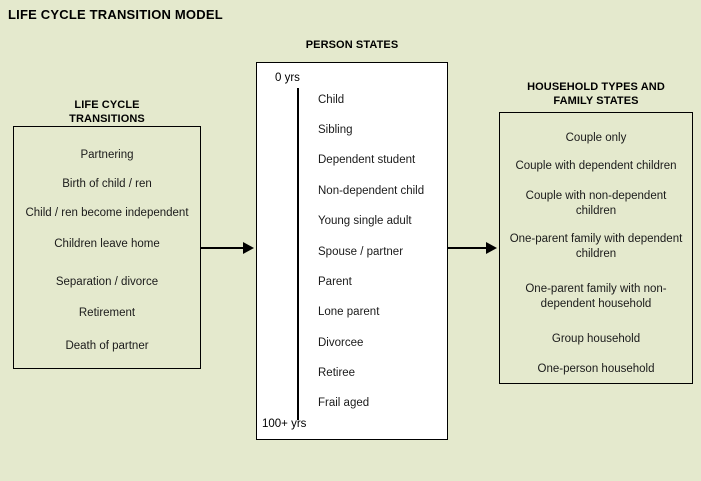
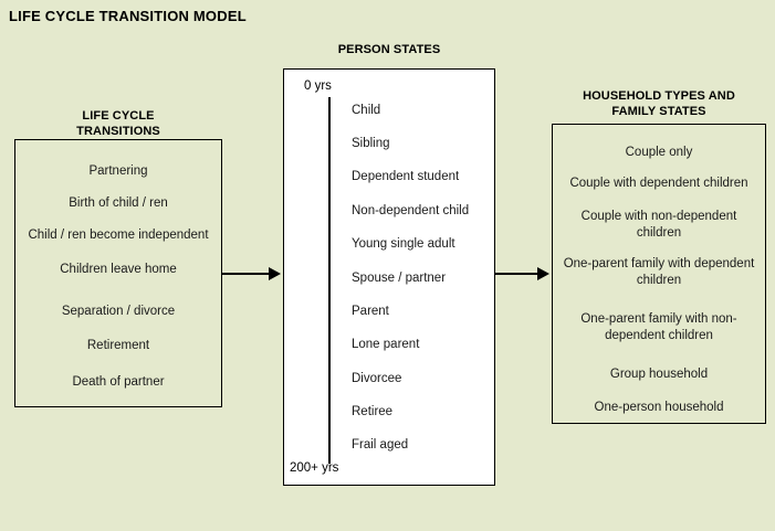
  LIFE CYCLE TRANSITION MODEL
  LIFE CYCLE
  TRANSITIONS
  Partnering
  Birth of child / ren
  Child / ren become independent
  Children leave home
  Separation / divorce
  Retirement
  Death of partner
  PERSON STATES
  0 yrs
- 100+ yrs
+ 200+ yrs
  Child
  Sibling
  Dependent student
  Non-dependent child
  Young single adult
  Spouse / partner
  Parent
  Lone parent
  Divorcee
  Retiree
  Frail aged
  HOUSEHOLD TYPES AND
  FAMILY STATES
  Couple only
  Couple with dependent children
  Couple with non-dependent children
  One-parent family with dependent children
- One-parent family with non-dependent household
+ One-parent family with non-dependent children
  Group household
  One-person household
